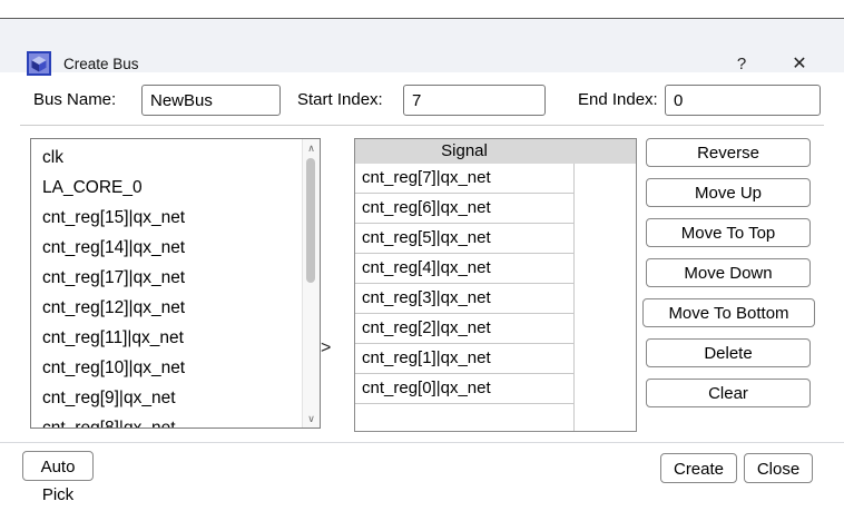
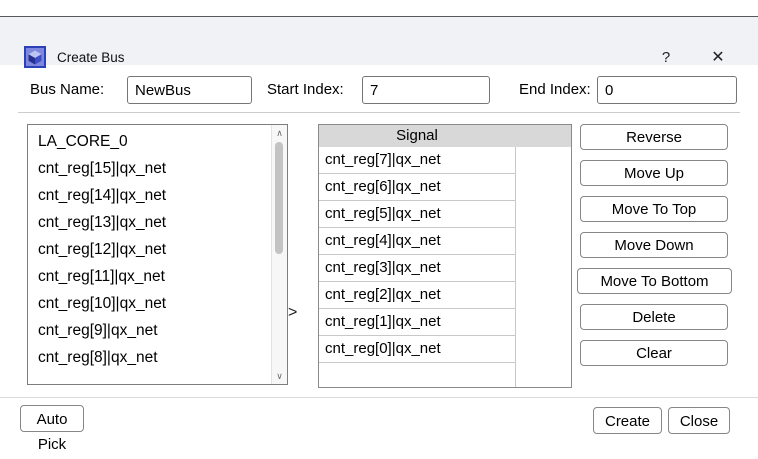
  Create Bus
  ?
  ✕
  Bus Name:
  NewBus
  Start Index:
  7
  End Index:
  0
- clk
  LA_CORE_0
  cnt_reg[15]|qx_net
  cnt_reg[14]|qx_net
- cnt_reg[17]|qx_net
+ cnt_reg[13]|qx_net
  cnt_reg[12]|qx_net
  cnt_reg[11]|qx_net
  cnt_reg[10]|qx_net
  cnt_reg[9]|qx_net
  cnt_reg[8]|qx_net
  ∧
  ∨
  >
  Signal
  cnt_reg[7]|qx_net
  cnt_reg[6]|qx_net
  cnt_reg[5]|qx_net
  cnt_reg[4]|qx_net
  cnt_reg[3]|qx_net
  cnt_reg[2]|qx_net
  cnt_reg[1]|qx_net
  cnt_reg[0]|qx_net
  Reverse
  Move Up
  Move To Top
  Move Down
  Move To Bottom
  Delete
  Clear
  Auto Pick
  Create
  Close
